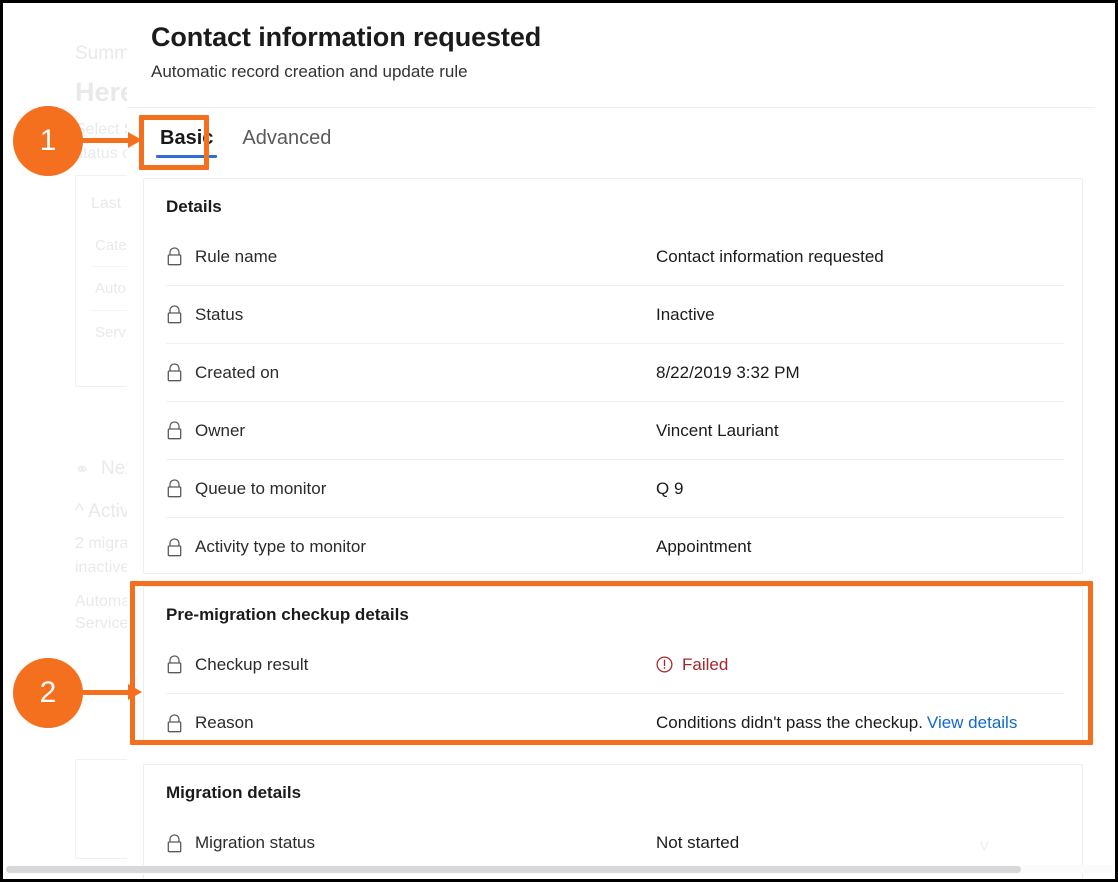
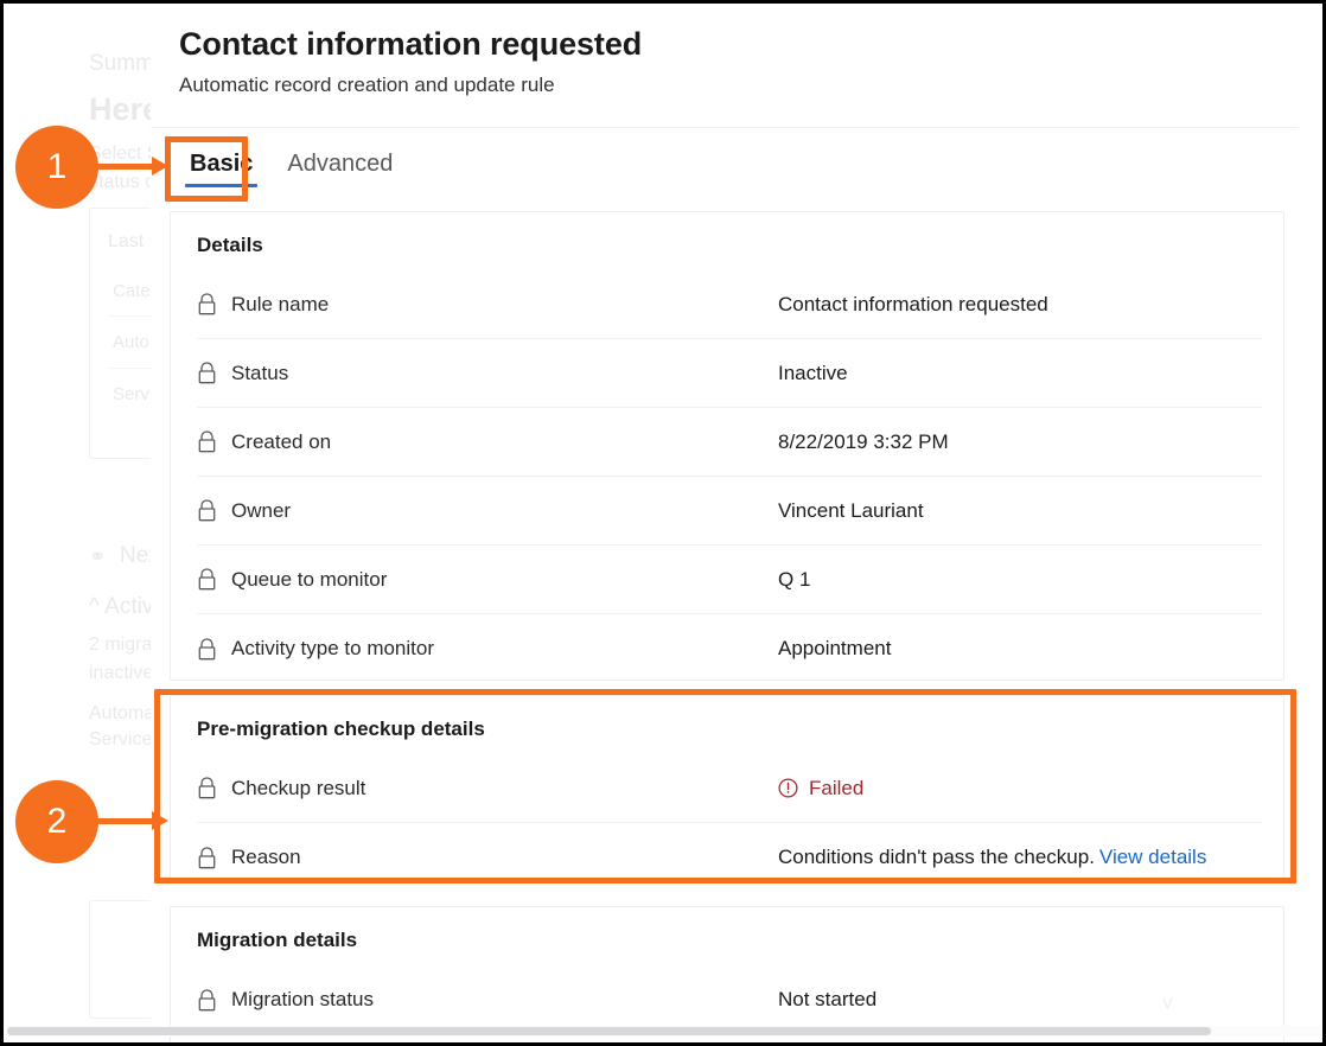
  Contact information requested
  Automatic record creation and update rule
  Basic
  Advanced
  Details
  Rule name
  Contact information requested
  Status
  Inactive
  Created on
  8/22/2019 3:32 PM
  Owner
  Vincent Lauriant
  Queue to monitor
- Q 9
+ Q 1
  Activity type to monitor
  Appointment
  Pre-migration checkup details
  Checkup result
  Failed
  Reason
  Conditions didn't pass the checkup.
  View details
  Migration details
  Migration status
  Not started
  1
  2
